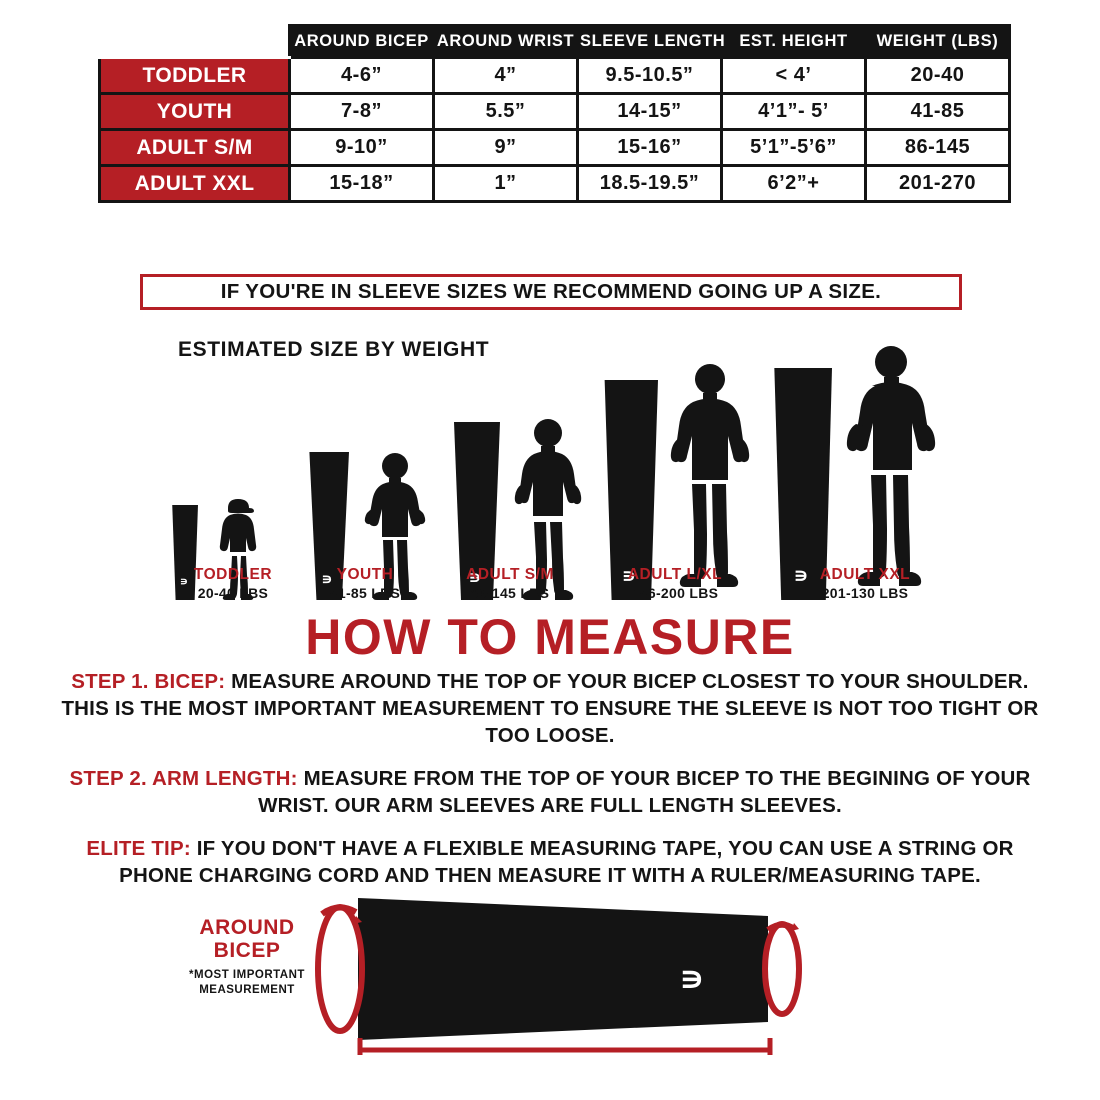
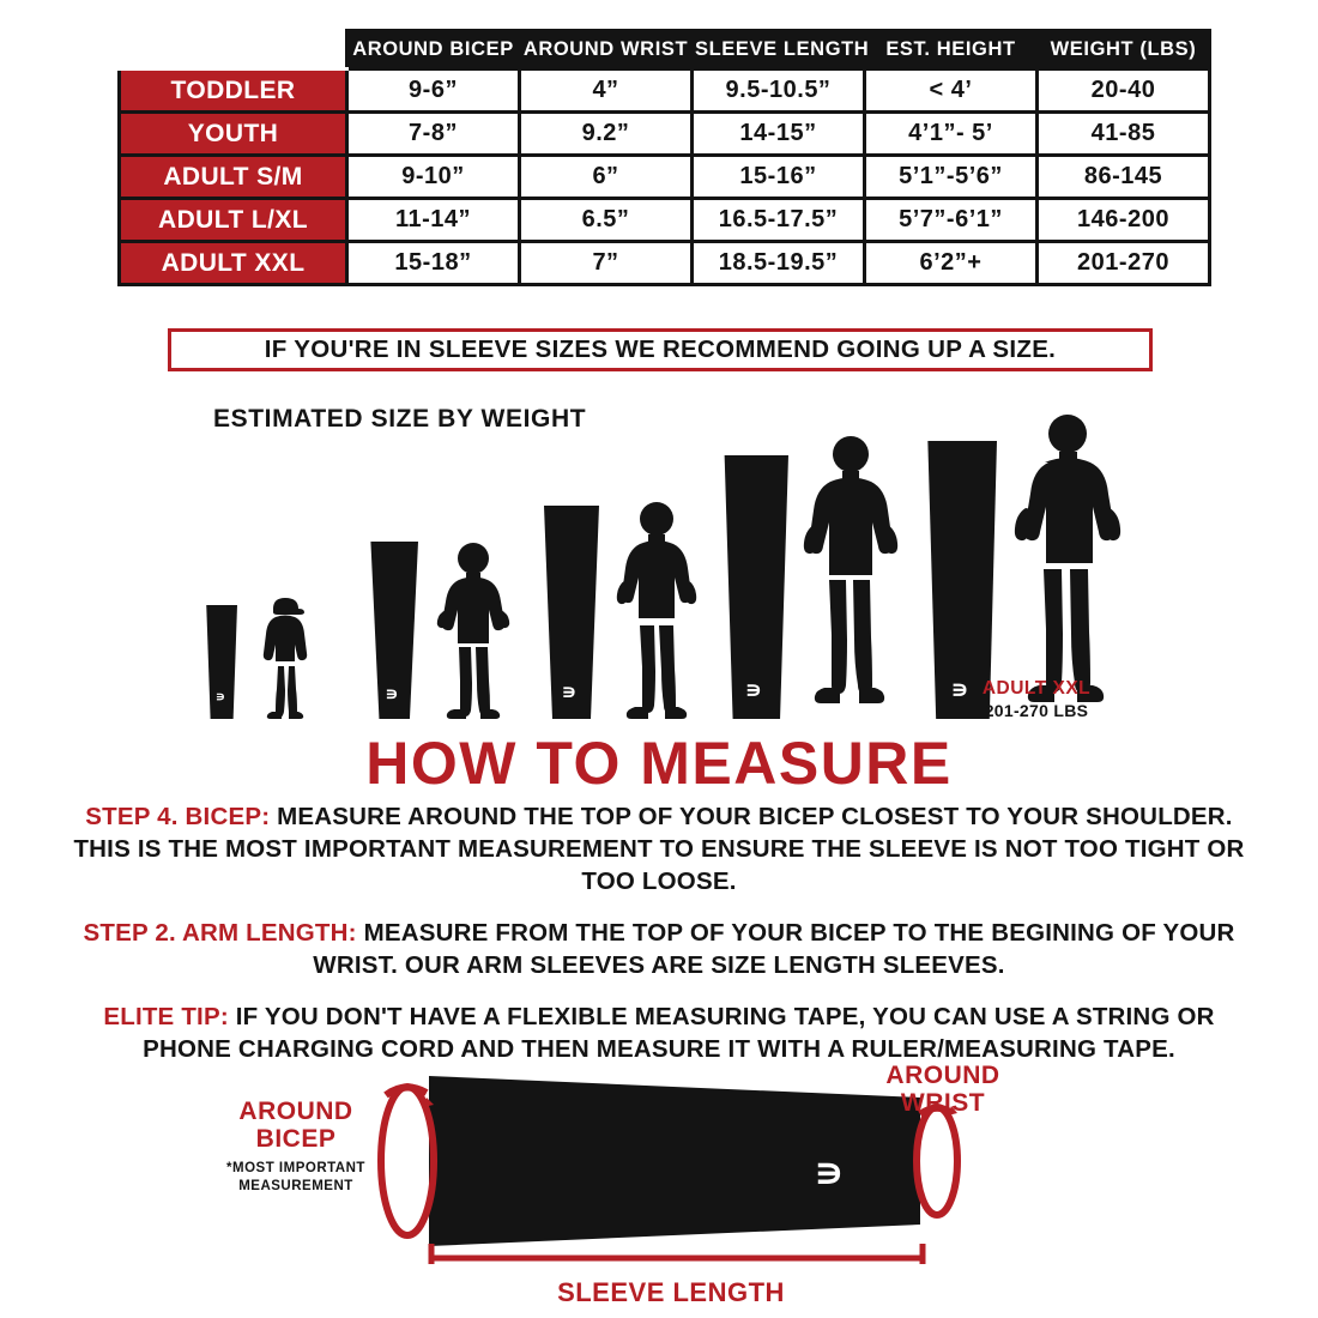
  	AROUND BICEP	AROUND WRIST	SLEEVE LENGTH	EST. HEIGHT	WEIGHT (LBS)
- TODDLER	4-6”	4”	9.5-10.5”	< 4’	20-40
+ TODDLER	9-6”	4”	9.5-10.5”	< 4’	20-40
- YOUTH	7-8”	5.5”	14-15”	4’1”- 5’	41-85
+ YOUTH	7-8”	9.2”	14-15”	4’1”- 5’	41-85
- ADULT S/M	9-10”	9”	15-16”	5’1”-5’6”	86-145
+ ADULT S/M	9-10”	6”	15-16”	5’1”-5’6”	86-145
+ ADULT L/XL	11-14”	6.5”	16.5-17.5”	5’7”-6’1”	146-200
- ADULT XXL	15-18”	1”	18.5-19.5”	6’2”+	201-270
+ ADULT XXL	15-18”	7”	18.5-19.5”	6’2”+	201-270
  IF YOU'RE IN SLEEVE SIZES WE RECOMMEND GOING UP A SIZE.
  ESTIMATED SIZE BY WEIGHT
  ∍
  ∍
  ∍
  ∍
  ∍
- TODDLER
- 20-40 LBS
- YOUTH
- 41-85 LBS
- ADULT S/M
- 86-145 LBS
- ADULT L/XL
- 146-200 LBS
  ADULT XXL
- 201-130 LBS
+ 201-270 LBS
  HOW TO MEASURE
- STEP 1. BICEP: MEASURE AROUND THE TOP OF YOUR BICEP CLOSEST TO YOUR SHOULDER. THIS IS THE MOST IMPORTANT MEASUREMENT TO ENSURE THE SLEEVE IS NOT TOO TIGHT OR TOO LOOSE.
+ STEP 4. BICEP: MEASURE AROUND THE TOP OF YOUR BICEP CLOSEST TO YOUR SHOULDER. THIS IS THE MOST IMPORTANT MEASUREMENT TO ENSURE THE SLEEVE IS NOT TOO TIGHT OR TOO LOOSE.
- STEP 2. ARM LENGTH: MEASURE FROM THE TOP OF YOUR BICEP TO THE BEGINING OF YOUR WRIST. OUR ARM SLEEVES ARE FULL LENGTH SLEEVES.
+ STEP 2. ARM LENGTH: MEASURE FROM THE TOP OF YOUR BICEP TO THE BEGINING OF YOUR WRIST. OUR ARM SLEEVES ARE SIZE LENGTH SLEEVES.
  ELITE TIP: IF YOU DON'T HAVE A FLEXIBLE MEASURING TAPE, YOU CAN USE A STRING OR PHONE CHARGING CORD AND THEN MEASURE IT WITH A RULER/MEASURING TAPE.
  ∍
  AROUND BICEP
  *MOST IMPORTANT MEASUREMENT
+ AROUND WRIST
+ SLEEVE LENGTH
